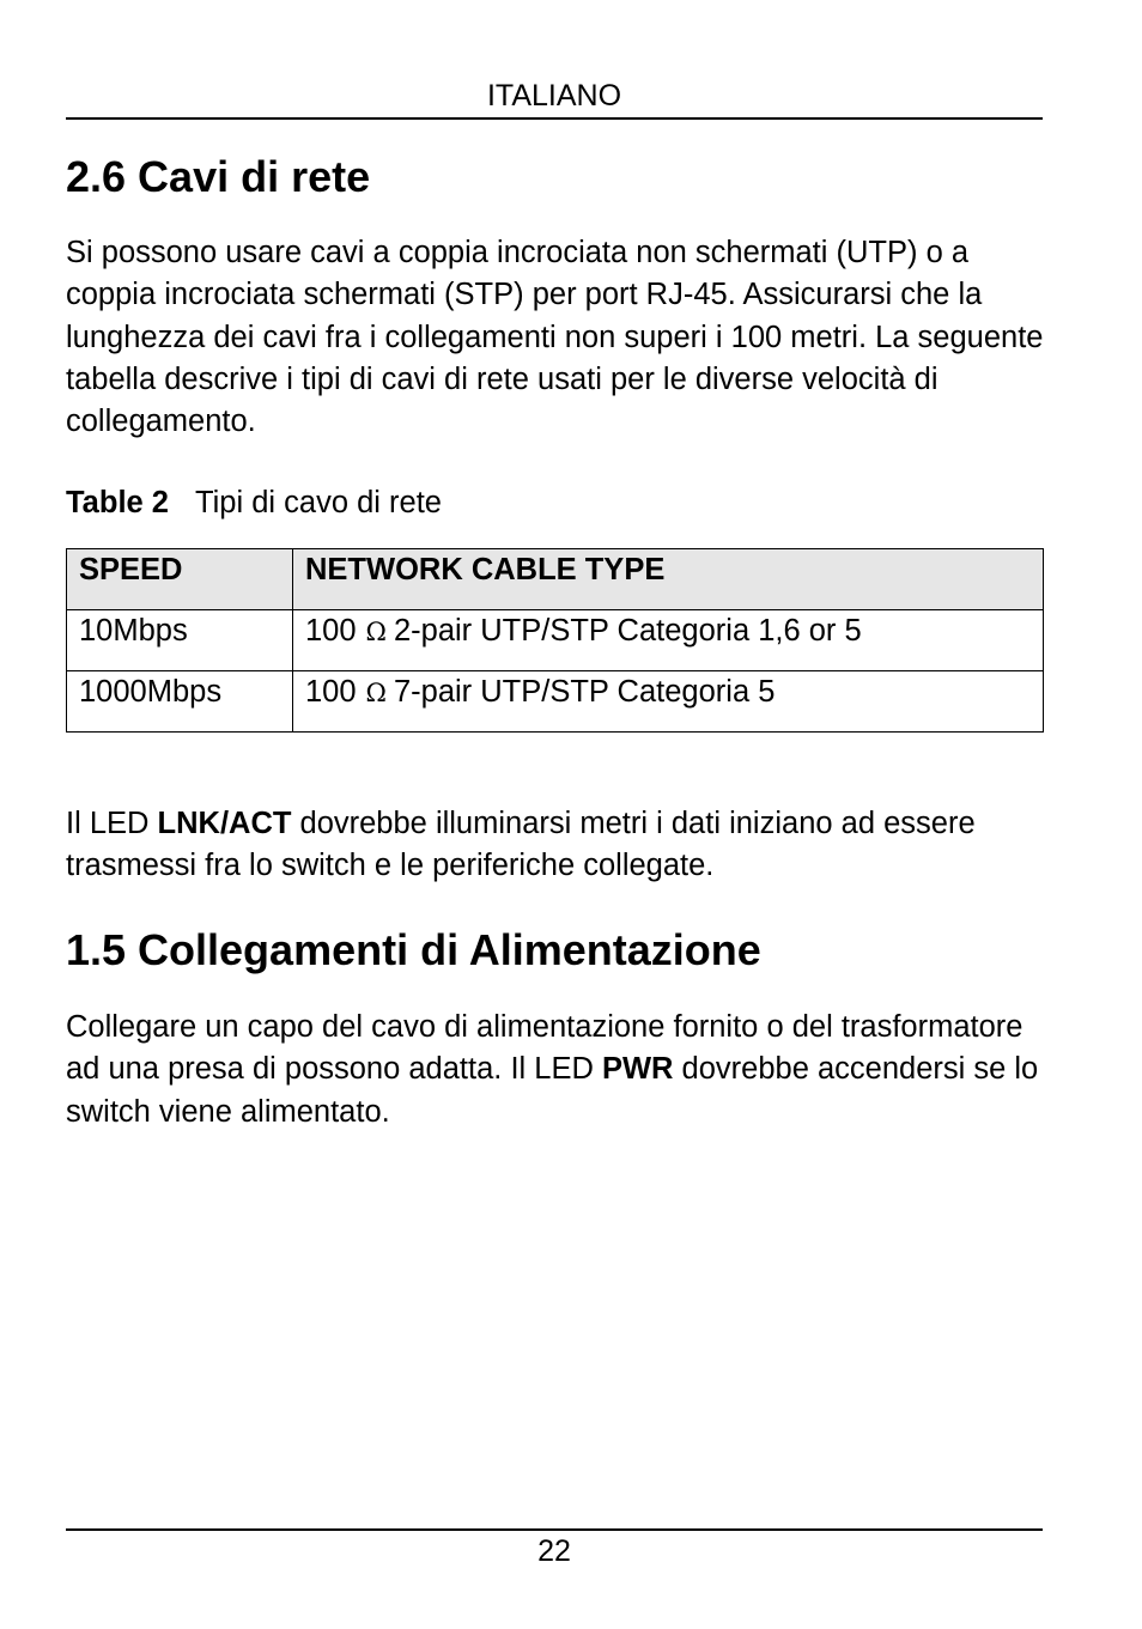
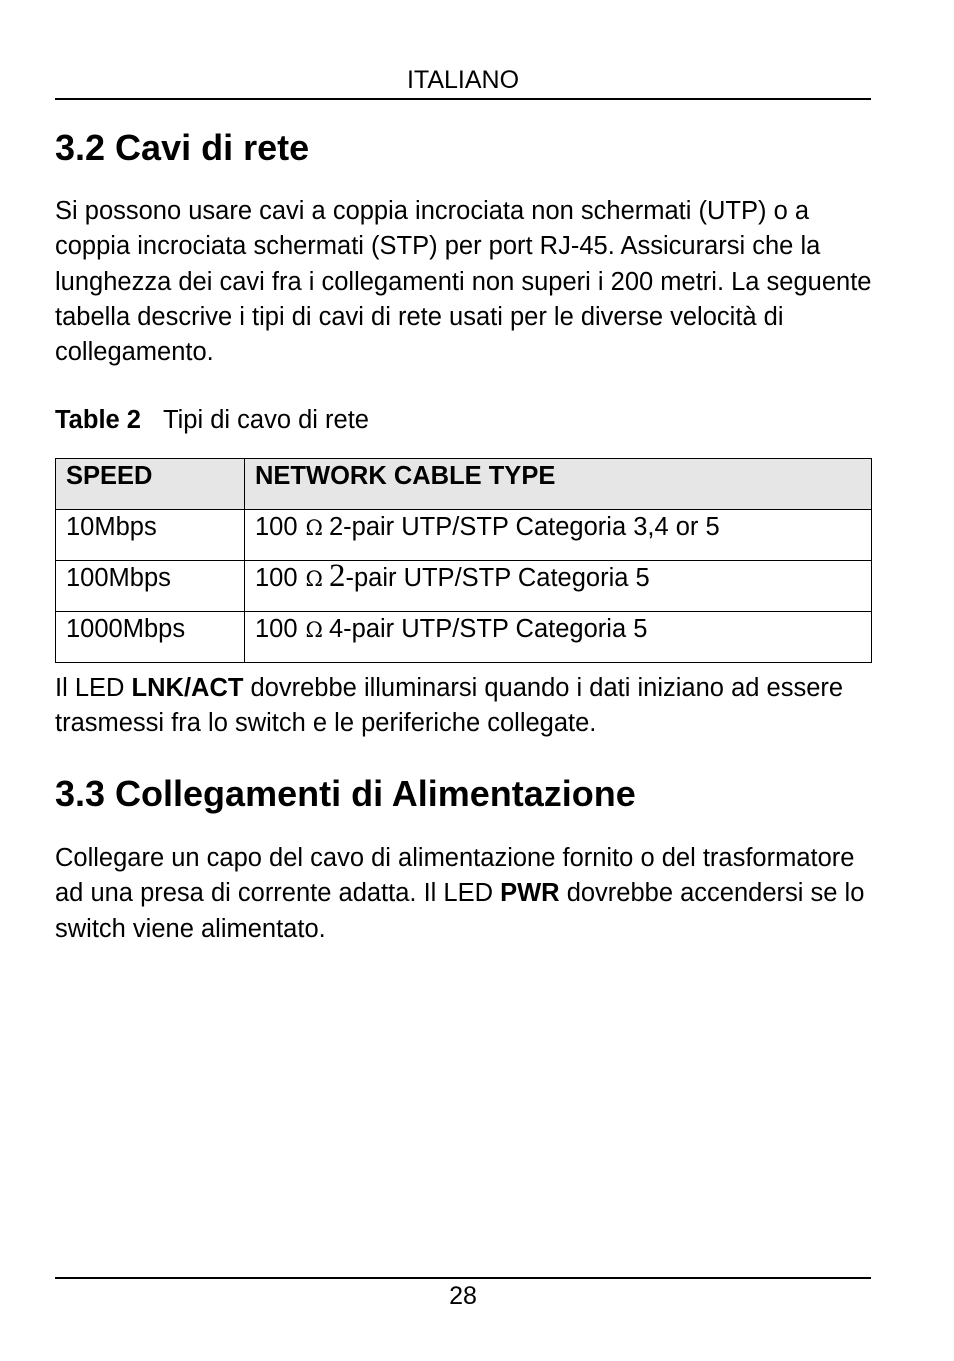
  ITALIANO
- 2.6 Cavi di rete
+ 3.2 Cavi di rete
- Si possono usare cavi a coppia incrociata non schermati (UTP) o a coppia incrociata schermati (STP) per port RJ-45. Assicurarsi che la lunghezza dei cavi fra i collegamenti non superi i 100 metri. La seguente tabella descrive i tipi di cavi di rete usati per le diverse velocità di collegamento.
+ Si possono usare cavi a coppia incrociata non schermati (UTP) o a coppia incrociata schermati (STP) per port RJ-45. Assicurarsi che la lunghezza dei cavi fra i collegamenti non superi i 200 metri. La seguente tabella descrive i tipi di cavi di rete usati per le diverse velocità di collegamento.
  Table 2 Tipi di cavo di rete
  SPEED	NETWORK CABLE TYPE
- 10Mbps	100 Ω 2-pair UTP/STP Categoria 1,6 or 5
+ 10Mbps	100 Ω 2-pair UTP/STP Categoria 3,4 or 5
+ 100Mbps	100 Ω 2-pair UTP/STP Categoria 5
- 1000Mbps	100 Ω 7-pair UTP/STP Categoria 5
+ 1000Mbps	100 Ω 4-pair UTP/STP Categoria 5
- Il LED LNK/ACT dovrebbe illuminarsi metri i dati iniziano ad essere trasmessi fra lo switch e le periferiche collegate.
+ Il LED LNK/ACT dovrebbe illuminarsi quando i dati iniziano ad essere trasmessi fra lo switch e le periferiche collegate.
- 1.5 Collegamenti di Alimentazione
+ 3.3 Collegamenti di Alimentazione
- Collegare un capo del cavo di alimentazione fornito o del trasformatore ad una presa di possono adatta. Il LED PWR dovrebbe accendersi se lo switch viene alimentato.
+ Collegare un capo del cavo di alimentazione fornito o del trasformatore ad una presa di corrente adatta. Il LED PWR dovrebbe accendersi se lo switch viene alimentato.
- 22
+ 28
